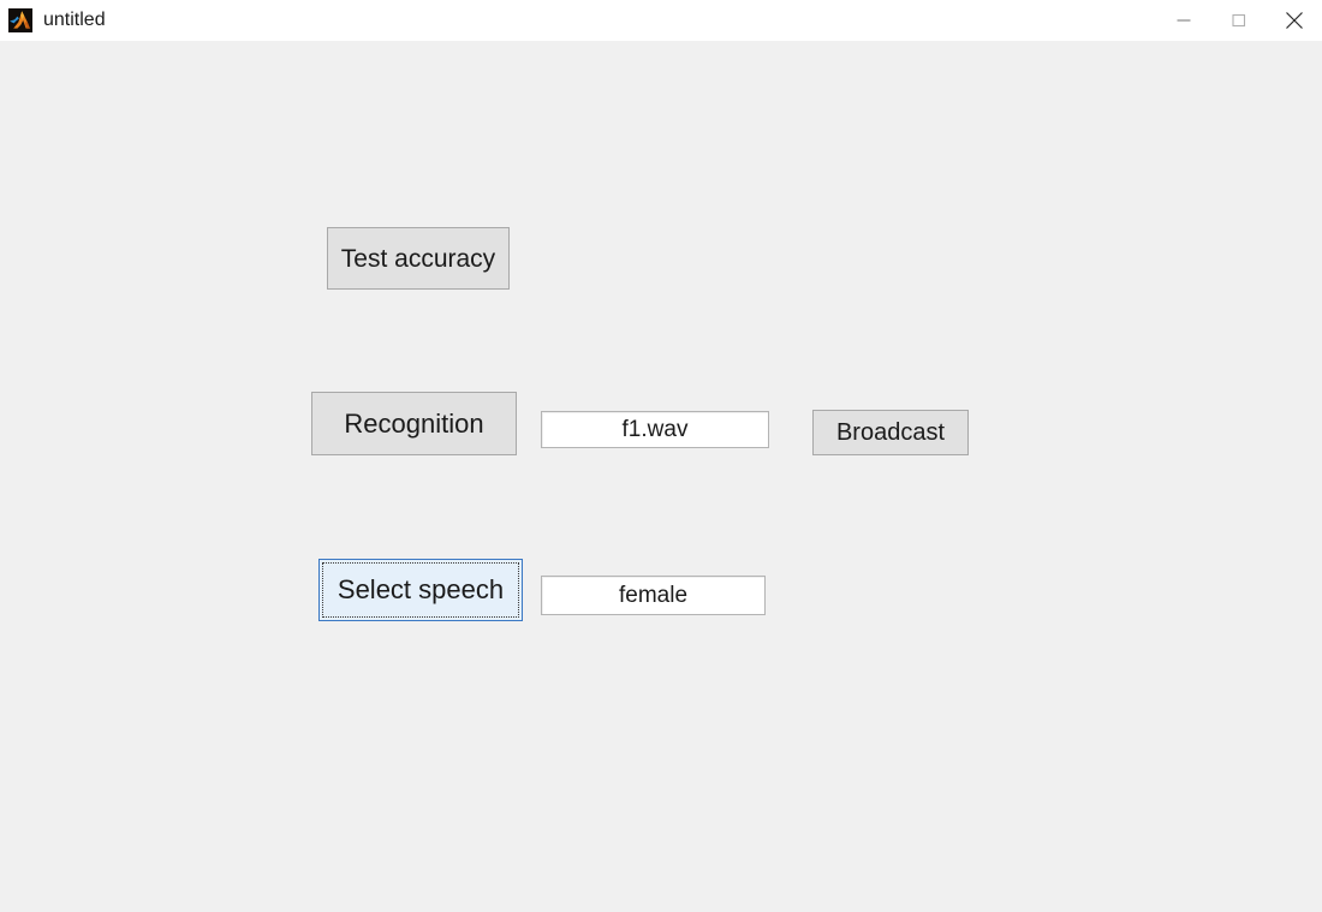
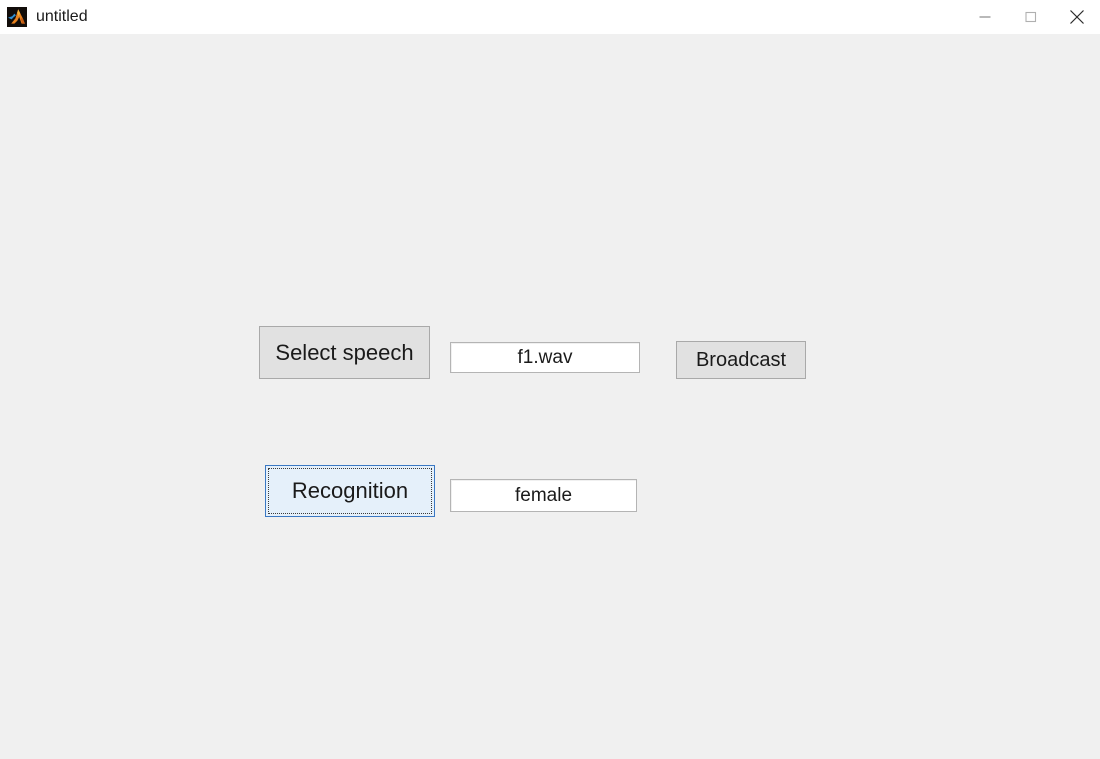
  untitled
- Test accuracy
- Recognition
+ Select speech
  f1.wav
  Broadcast
- Select speech
+ Recognition
  female
